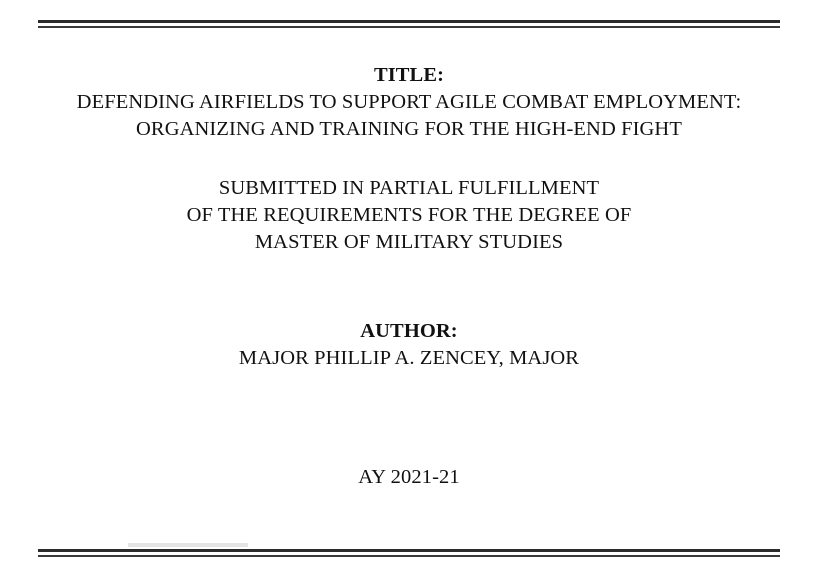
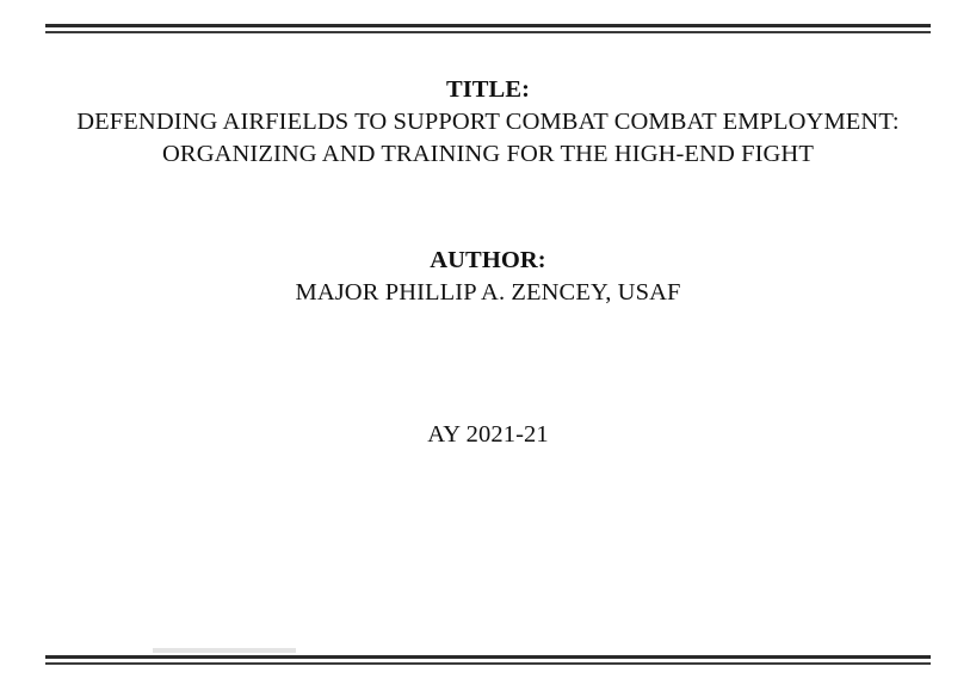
  TITLE:
- DEFENDING AIRFIELDS TO SUPPORT AGILE COMBAT EMPLOYMENT:
+ DEFENDING AIRFIELDS TO SUPPORT COMBAT COMBAT EMPLOYMENT:
  ORGANIZING AND TRAINING FOR THE HIGH-END FIGHT
- SUBMITTED IN PARTIAL FULFILLMENT
- OF THE REQUIREMENTS FOR THE DEGREE OF
- MASTER OF MILITARY STUDIES
  AUTHOR:
- MAJOR PHILLIP A. ZENCEY, MAJOR
+ MAJOR PHILLIP A. ZENCEY, USAF
  AY 2021-21
